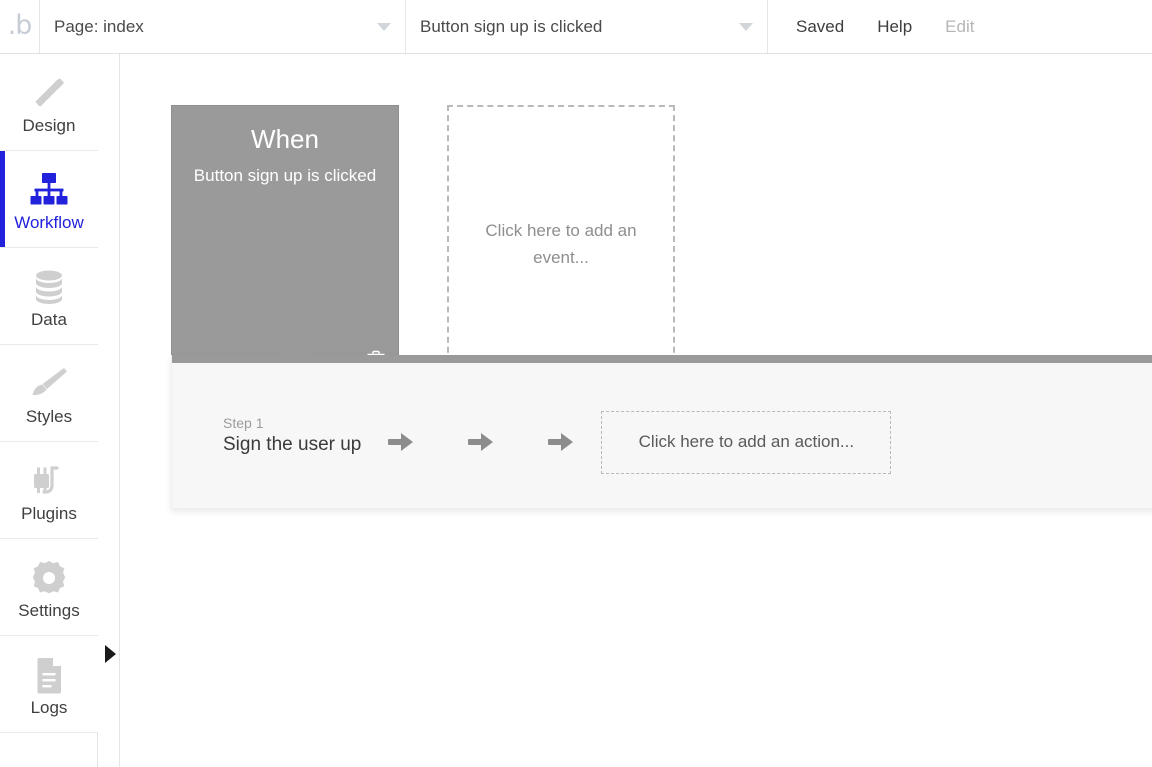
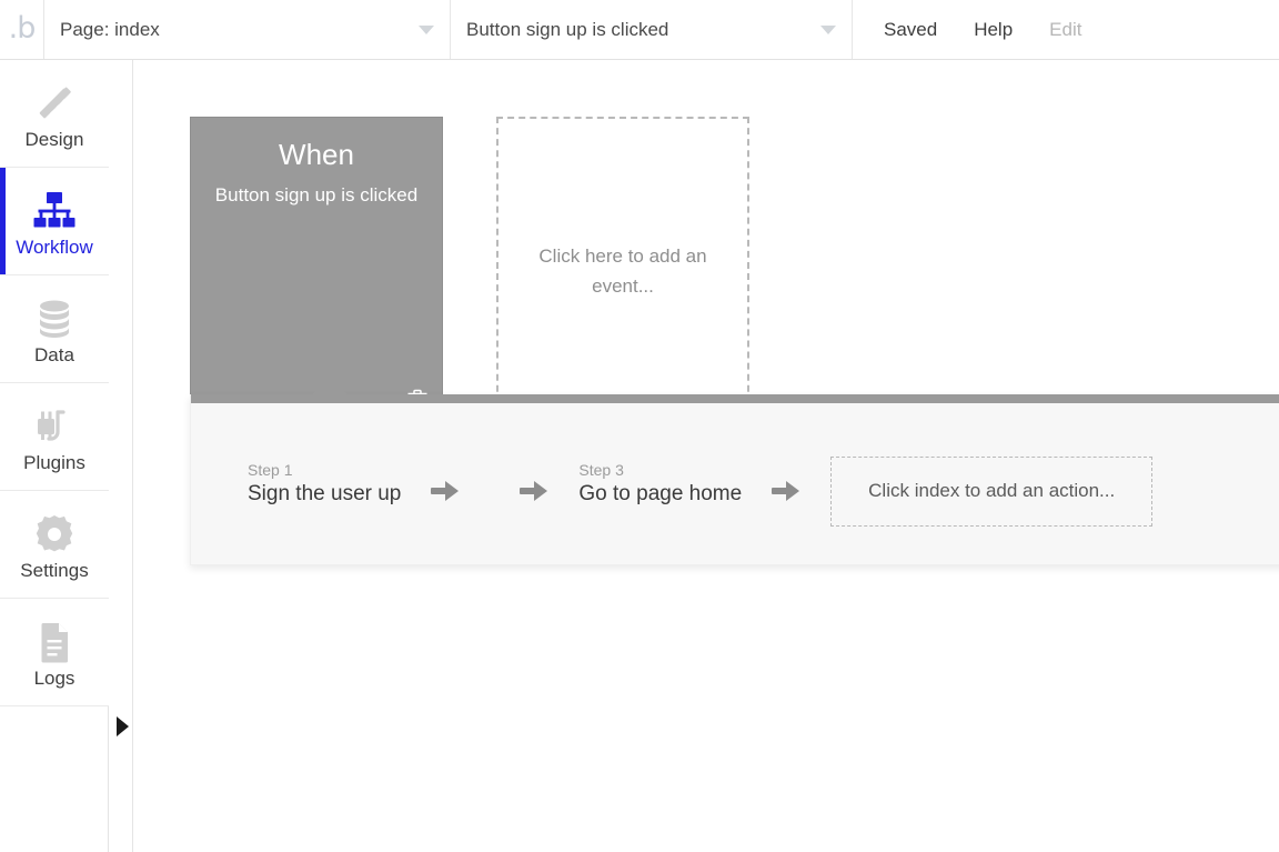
  .b
  Page: index
  Button sign up is clicked
  Saved
  Help
  Edit
  Design
  Workflow
  Data
- Styles
  Plugins
  Settings
  Logs
  When
  Button sign up is clicked
  Click here to add an event...
  Step 1
  Sign the user up
+ Step 3
+ Go to page home
- Click here to add an action...
+ Click index to add an action...
